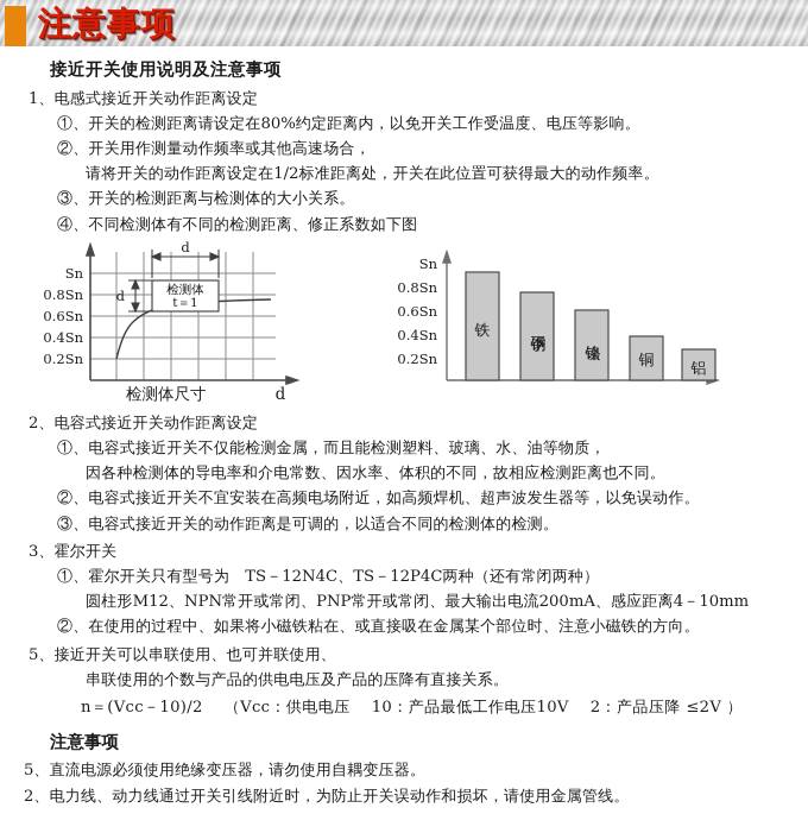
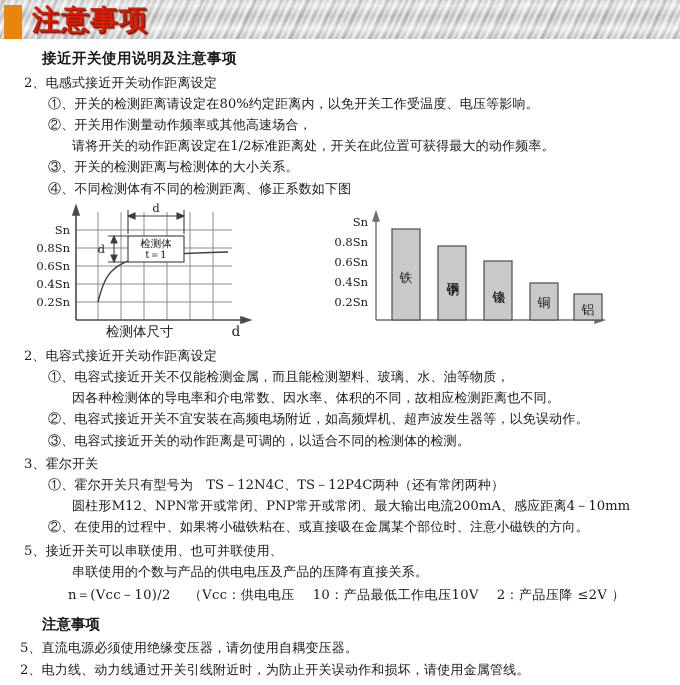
  注意事项
  接近开关使用说明及注意事项
- 1、电感式接近开关动作距离设定
+ 2、电感式接近开关动作距离设定
  ①、开关的检测距离请设定在80%约定距离内，以免开关工作受温度、电压等影响。
  ②、开关用作测量动作频率或其他高速场合，
  请将开关的动作距离设定在1/2标准距离处，开关在此位置可获得最大的动作频率。
  ③、开关的检测距离与检测体的大小关系。
  ④、不同检测体有不同的检测距离、修正系数如下图
  Sn
  0.8Sn
  0.6Sn
  0.4Sn
  0.2Sn
  检测体
  t＝1
  d
  d
  检测体尺寸
  d
  Sn
  0.8Sn
  0.6Sn
  0.4Sn
  0.2Sn
  铁
  铜
  铝
  2、电容式接近开关动作距离设定
  ①、电容式接近开关不仅能检测金属，而且能检测塑料、玻璃、水、油等物质，
  因各种检测体的导电率和介电常数、因水率、体积的不同，故相应检测距离也不同。
  ②、电容式接近开关不宜安装在高频电场附近，如高频焊机、超声波发生器等，以免误动作。
  ③、电容式接近开关的动作距离是可调的，以适合不同的检测体的检测。
  3、霍尔开关
  ①、霍尔开关只有型号为 TS－12N4C、TS－12P4C两种（还有常闭两种）
  圆柱形M12、NPN常开或常闭、PNP常开或常闭、最大输出电流200mA、感应距离4－10mm
  ②、在使用的过程中、如果将小磁铁粘在、或直接吸在金属某个部位时、注意小磁铁的方向。
  5、接近开关可以串联使用、也可并联使用、
  串联使用的个数与产品的供电电压及产品的压降有直接关系。
  n＝(Vcc－10)/2 （Vcc：供电电压 10：产品最低工作电压10V 2：产品压降 ≤2V ）
  注意事项
  5、直流电源必须使用绝缘变压器，请勿使用自耦变压器。
  2、电力线、动力线通过开关引线附近时，为防止开关误动作和损坏，请使用金属管线。
